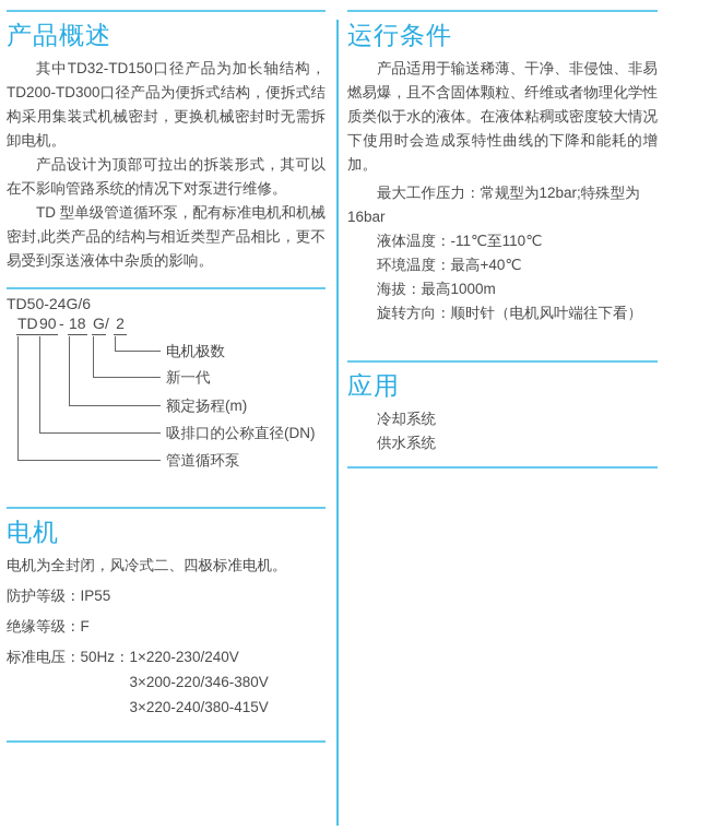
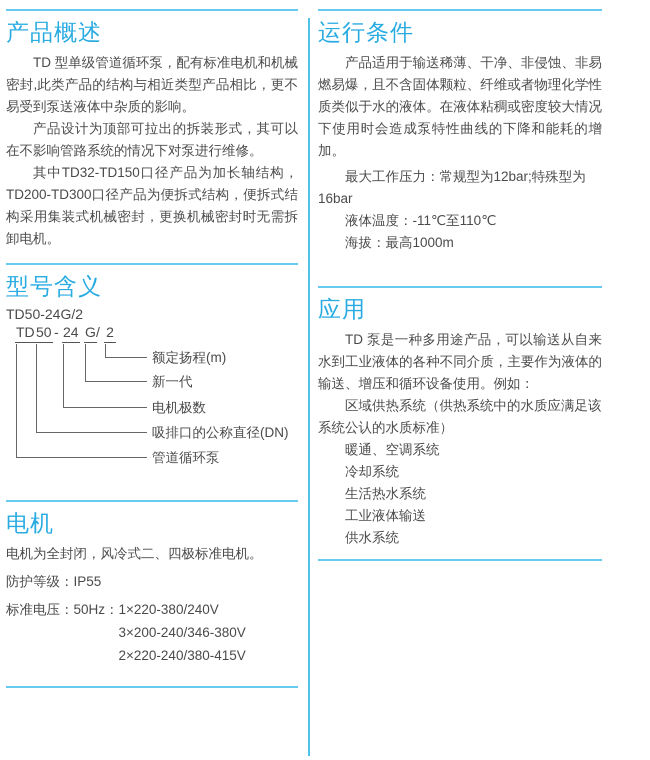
  产品概述
- 其中TD32-TD150口径产品为加长轴结构，TD200-TD300口径产品为便拆式结构，便拆式结构采用集装式机械密封，更换机械密封时无需拆卸电机。
+ TD 型单级管道循环泵，配有标准电机和机械密封,此类产品的结构与相近类型产品相比，更不易受到泵送液体中杂质的影响。
  产品设计为顶部可拉出的拆装形式，其可以在不影响管路系统的情况下对泵进行维修。
- TD 型单级管道循环泵，配有标准电机和机械密封,此类产品的结构与相近类型产品相比，更不易受到泵送液体中杂质的影响。
+ 其中TD32-TD150口径产品为加长轴结构，TD200-TD300口径产品为便拆式结构，便拆式结构采用集装式机械密封，更换机械密封时无需拆卸电机。
+ 型号含义
- TD50-24G/6
+ TD50-24G/2
  TD
- 90
+ 50
  -
- 18
+ 24
  G
  /
  2
- 电机极数
+ 额定扬程(m)
  新一代
- 额定扬程(m)
+ 电机极数
  吸排口的公称直径(DN)
  管道循环泵
  电机
  电机为全封闭，风冷式二、四极标准电机。
  防护等级：IP55
- 绝缘等级：F
  标准电压：50Hz：
- 1×220-230/240V
+ 1×220-380/240V
- 3×200-220/346-380V
+ 3×200-240/346-380V
- 3×220-240/380-415V
+ 2×220-240/380-415V
  运行条件
  产品适用于输送稀薄、干净、非侵蚀、非易燃易爆，且不含固体颗粒、纤维或者物理化学性质类似于水的液体。在液体粘稠或密度较大情况下使用时会造成泵特性曲线的下降和能耗的增加。
  最大工作压力：常规型为12bar;特殊型为16bar
  液体温度：-11℃至110℃
- 环境温度：最高+40℃
  海拔：最高1000m
- 旋转方向：顺时针（电机风叶端往下看）
  应用
+ TD 泵是一种多用途产品，可以输送从自来水到工业液体的各种不同介质，主要作为液体的输送、增压和循环设备使用。例如：
+ 区域供热系统（供热系统中的水质应满足该系统公认的水质标准）
+ 暖通、空调系统
  冷却系统
+ 生活热水系统
+ 工业液体输送
  供水系统
